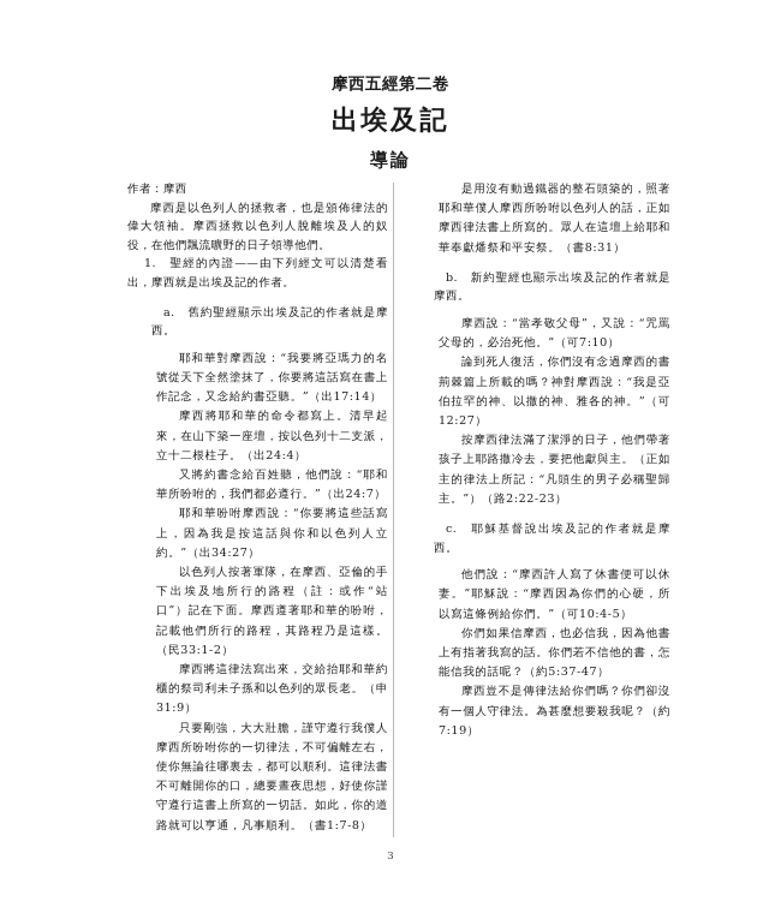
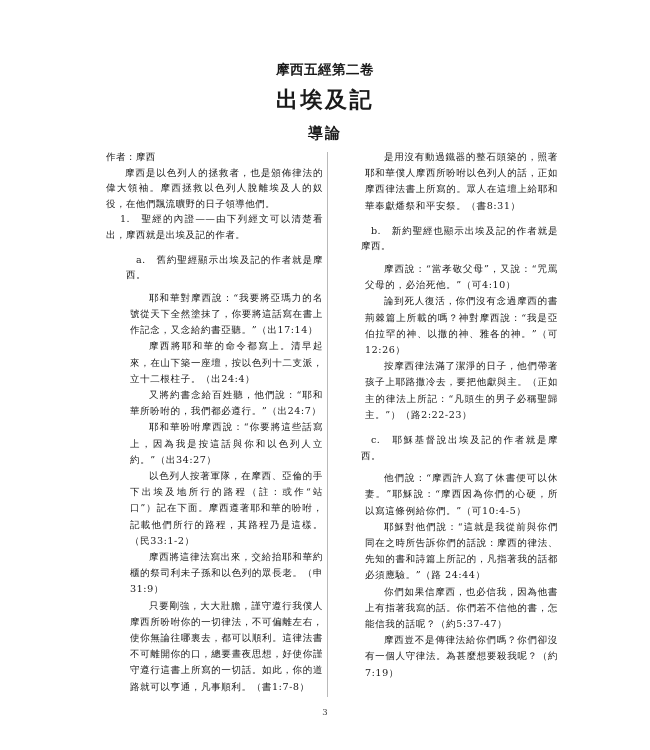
  摩西五經第二卷
  出埃及記
  導論
  作者：摩西
  摩西是以色列人的拯救者，也是頒佈律法的偉大領袖。摩西拯救以色列人脫離埃及人的奴役，在他們飄流曠野的日子領導他們。
  1. 聖經的內證——由下列經文可以清楚看出，摩西就是出埃及記的作者。
  a. 舊約聖經顯示出埃及記的作者就是摩西。
  耶和華對摩西說：“我要將亞瑪力的名號從天下全然塗抹了，你要將這話寫在書上作記念，又念給約書亞聽。”（出17:14）
  摩西將耶和華的命令都寫上。清早起來，在山下築一座壇，按以色列十二支派，立十二根柱子。（出24:4）
  又將約書念給百姓聽，他們說：“耶和華所吩咐的，我們都必遵行。”（出24:7）
  耶和華吩咐摩西說：“你要將這些話寫上，因為我是按這話與你和以色列人立約。”（出34:27）
  以色列人按著軍隊，在摩西、亞倫的手下出埃及地所行的路程（註：或作“站口”）記在下面。摩西遵著耶和華的吩咐，記載他們所行的路程，其路程乃是這樣。（民33:1-2）
  摩西將這律法寫出來，交給抬耶和華約櫃的祭司利未子孫和以色列的眾長老。（申31:9）
  只要剛強，大大壯膽，謹守遵行我僕人摩西所吩咐你的一切律法，不可偏離左右，使你無論往哪裏去，都可以順利。這律法書不可離開你的口，總要晝夜思想，好使你謹守遵行這書上所寫的一切話。如此，你的道路就可以亨通，凡事順利。（書1:7-8）
  是用沒有動過鐵器的整石頭築的，照著耶和華僕人摩西所吩咐以色列人的話，正如摩西律法書上所寫的。眾人在這壇上給耶和華奉獻燔祭和平安祭。（書8:31）
  b. 新約聖經也顯示出埃及記的作者就是摩西。
- 摩西說：“當孝敬父母”，又說：“咒罵父母的，必治死他。”（可7:10）
+ 摩西說：“當孝敬父母”，又說：“咒罵父母的，必治死他。”（可4:10）
- 論到死人復活，你們沒有念過摩西的書荊棘篇上所載的嗎？神對摩西說：“我是亞伯拉罕的神、以撒的神、雅各的神。”（可12:27）
+ 論到死人復活，你們沒有念過摩西的書荊棘篇上所載的嗎？神對摩西說：“我是亞伯拉罕的神、以撒的神、雅各的神。”（可12:26）
  按摩西律法滿了潔淨的日子，他們帶著孩子上耶路撒冷去，要把他獻與主。（正如主的律法上所記：“凡頭生的男子必稱聖歸主。”）（路2:22-23）
  c. 耶穌基督說出埃及記的作者就是摩西。
  他們說：“摩西許人寫了休書便可以休妻。”耶穌說：“摩西因為你們的心硬，所以寫這條例給你們。”（可10:4-5）
+ 耶穌對他們說：“這就是我從前與你們同在之時所告訴你們的話說：摩西的律法、先知的書和詩篇上所記的，凡指著我的話都必須應驗。”（路 24:44）
  你們如果信摩西，也必信我，因為他書上有指著我寫的話。你們若不信他的書，怎能信我的話呢？（約5:37-47）
  摩西豈不是傳律法給你們嗎？你們卻沒有一個人守律法。為甚麼想要殺我呢？（約7:19）
  3
